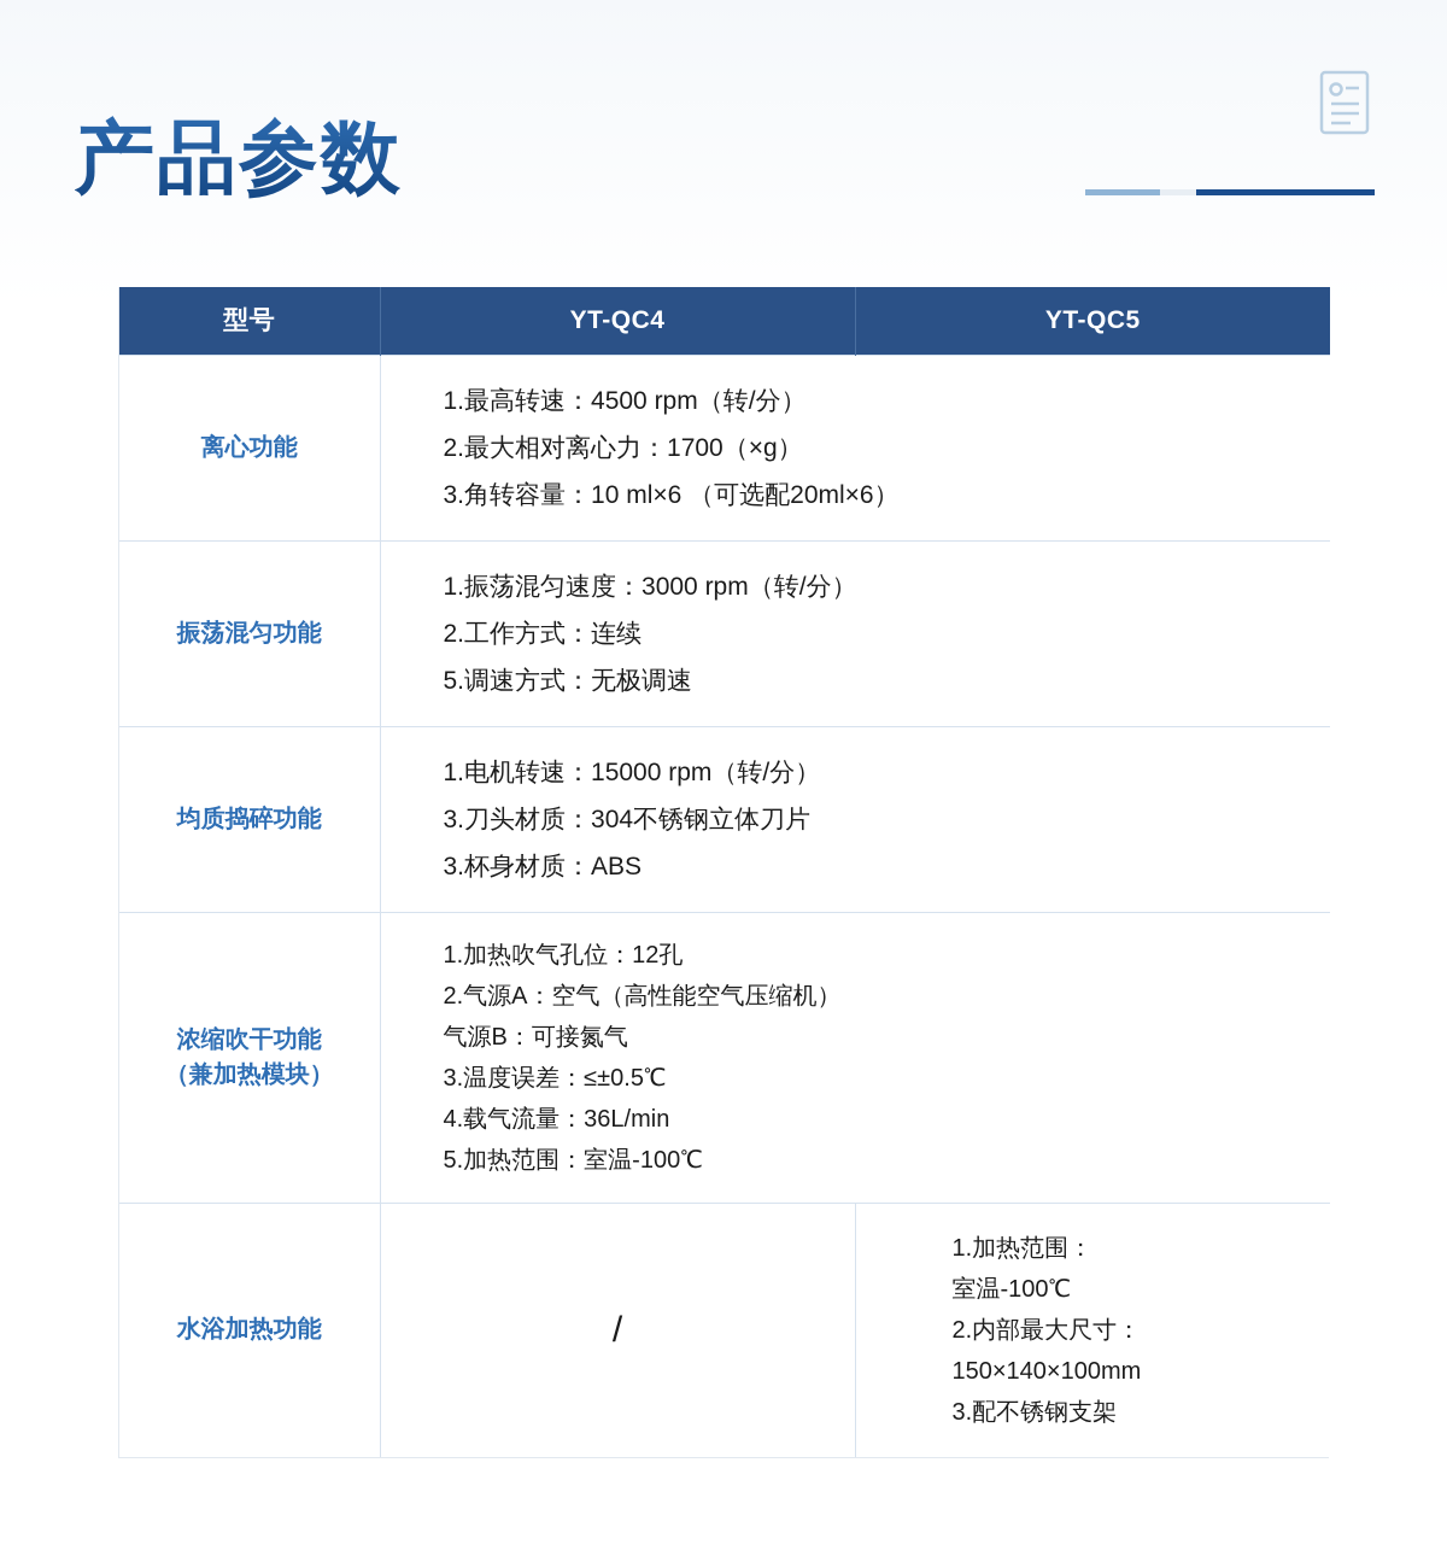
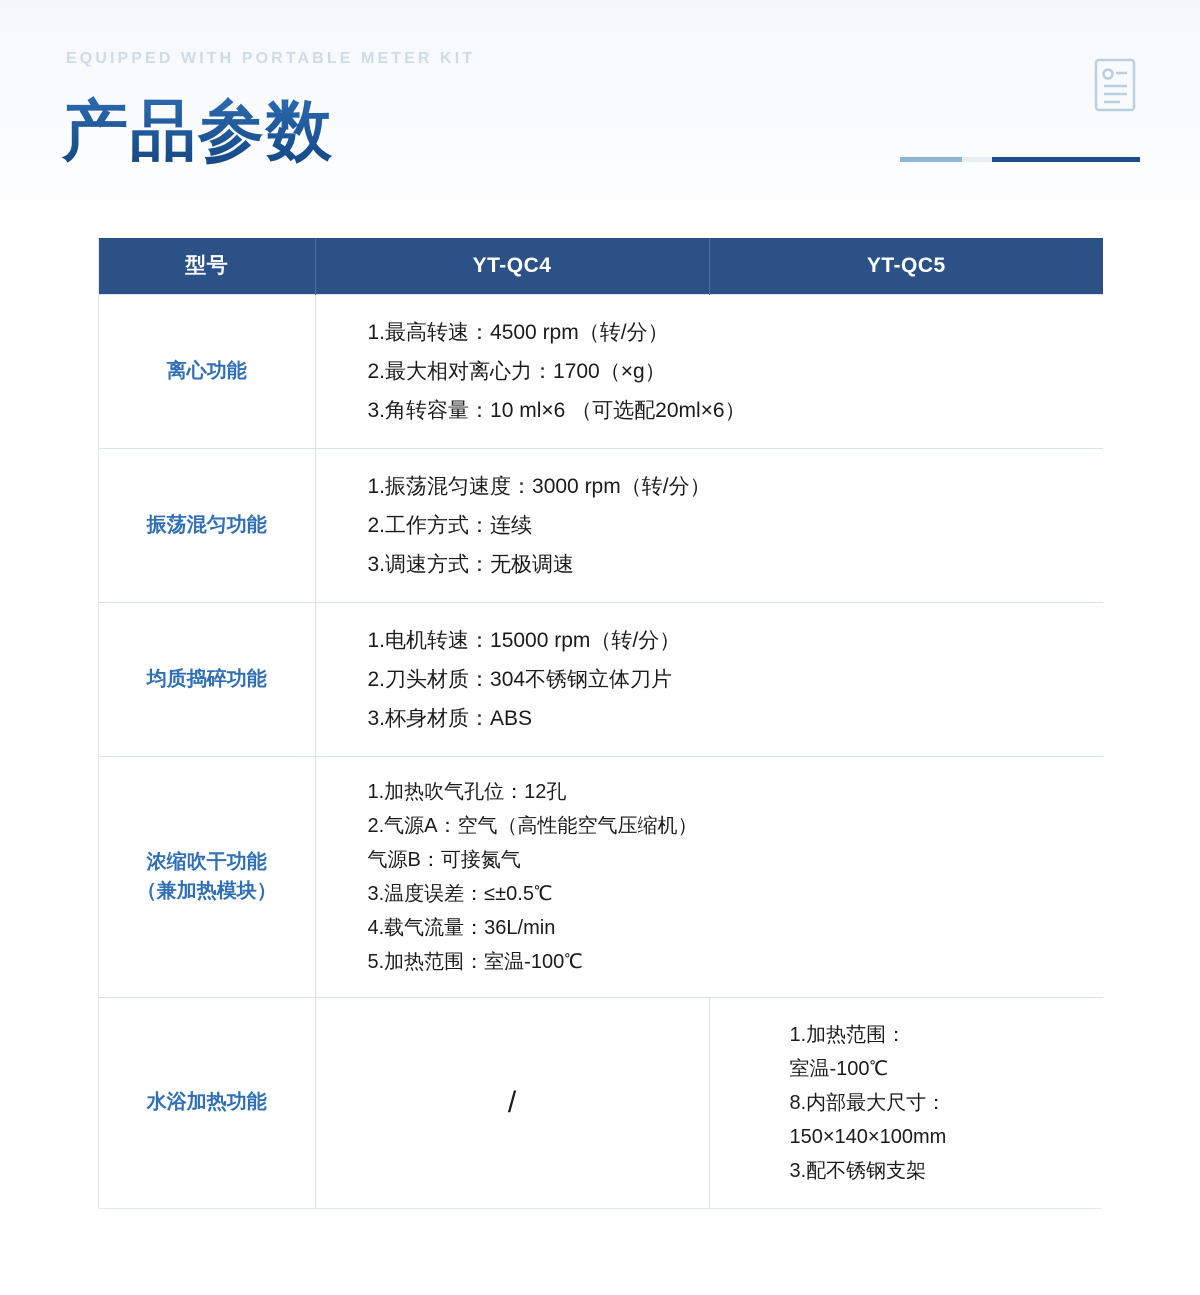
+ EQUIPPED WITH PORTABLE METER KIT
  产品参数
  型号	YT-QC4	YT-QC5
  离心功能	1.最高转速：4500 rpm（转/分） 2.最大相对离心力：1700（×g） 3.角转容量：10 ml×6 （可选配20ml×6）
- 振荡混匀功能	1.振荡混匀速度：3000 rpm（转/分） 2.工作方式：连续 5.调速方式：无极调速
+ 振荡混匀功能	1.振荡混匀速度：3000 rpm（转/分） 2.工作方式：连续 3.调速方式：无极调速
- 均质捣碎功能	1.电机转速：15000 rpm（转/分） 3.刀头材质：304不锈钢立体刀片 3.杯身材质：ABS
+ 均质捣碎功能	1.电机转速：15000 rpm（转/分） 2.刀头材质：304不锈钢立体刀片 3.杯身材质：ABS
  浓缩吹干功能 （兼加热模块）	1.加热吹气孔位：12孔 2.气源A：空气（高性能空气压缩机） 气源B：可接氮气 3.温度误差：≤±0.5℃ 4.载气流量：36L/min 5.加热范围：室温-100℃
- 水浴加热功能	/	1.加热范围： 室温-100℃ 2.内部最大尺寸： 150×140×100mm 3.配不锈钢支架
+ 水浴加热功能	/	1.加热范围： 室温-100℃ 8.内部最大尺寸： 150×140×100mm 3.配不锈钢支架
